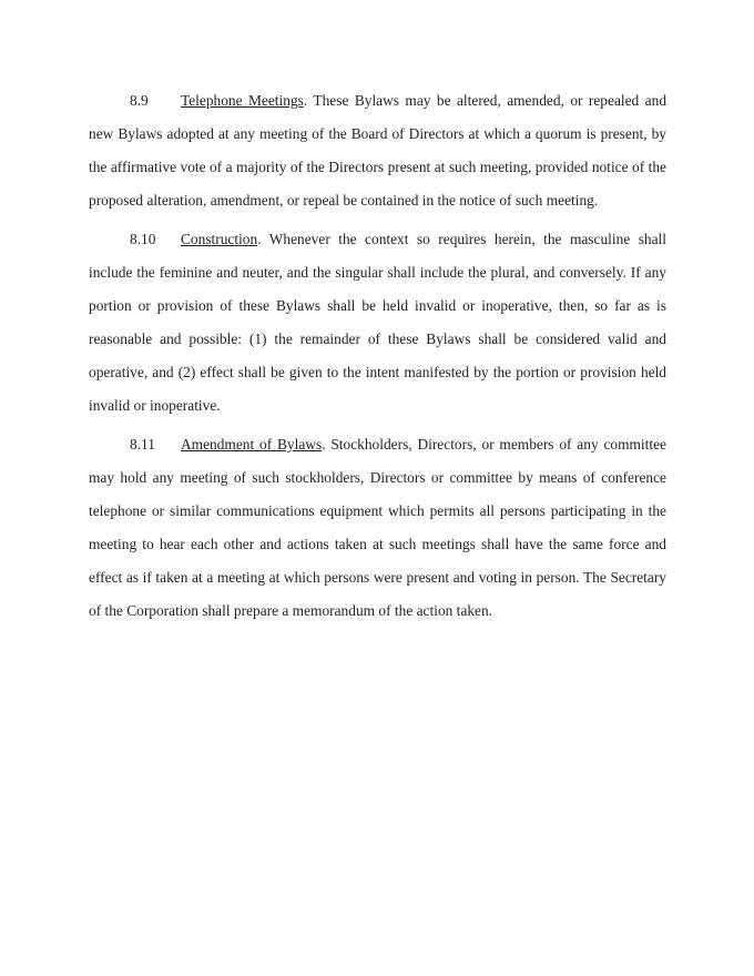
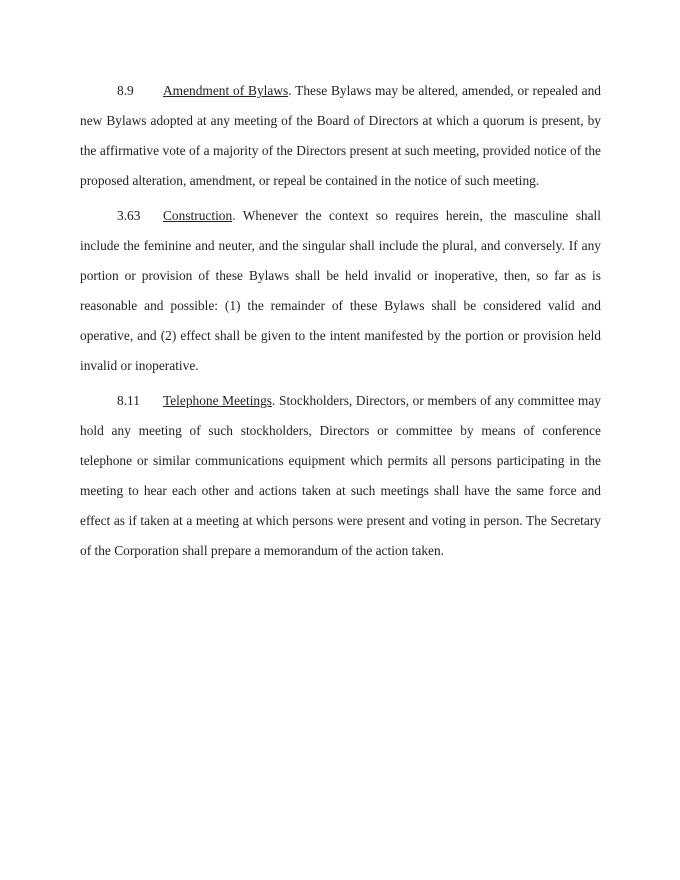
- 8.9 Telephone Meetings. These Bylaws may be altered, amended, or repealed and new Bylaws adopted at any meeting of the Board of Directors at which a quorum is present, by the affirmative vote of a majority of the Directors present at such meeting, provided notice of the proposed alteration, amendment, or repeal be contained in the notice of such meeting.
+ 8.9 Amendment of Bylaws. These Bylaws may be altered, amended, or repealed and new Bylaws adopted at any meeting of the Board of Directors at which a quorum is present, by the affirmative vote of a majority of the Directors present at such meeting, provided notice of the proposed alteration, amendment, or repeal be contained in the notice of such meeting.
- 8.10 Construction. Whenever the context so requires herein, the masculine shall include the feminine and neuter, and the singular shall include the plural, and conversely. If any portion or provision of these Bylaws shall be held invalid or inoperative, then, so far as is reasonable and possible: (1) the remainder of these Bylaws shall be considered valid and operative, and (2) effect shall be given to the intent manifested by the portion or provision held invalid or inoperative.
+ 3.63 Construction. Whenever the context so requires herein, the masculine shall include the feminine and neuter, and the singular shall include the plural, and conversely. If any portion or provision of these Bylaws shall be held invalid or inoperative, then, so far as is reasonable and possible: (1) the remainder of these Bylaws shall be considered valid and operative, and (2) effect shall be given to the intent manifested by the portion or provision held invalid or inoperative.
- 8.11 Amendment of Bylaws. Stockholders, Directors, or members of any committee may hold any meeting of such stockholders, Directors or committee by means of conference telephone or similar communications equipment which permits all persons participating in the meeting to hear each other and actions taken at such meetings shall have the same force and effect as if taken at a meeting at which persons were present and voting in person. The Secretary of the Corporation shall prepare a memorandum of the action taken.
+ 8.11 Telephone Meetings. Stockholders, Directors, or members of any committee may hold any meeting of such stockholders, Directors or committee by means of conference telephone or similar communications equipment which permits all persons participating in the meeting to hear each other and actions taken at such meetings shall have the same force and effect as if taken at a meeting at which persons were present and voting in person. The Secretary of the Corporation shall prepare a memorandum of the action taken.
